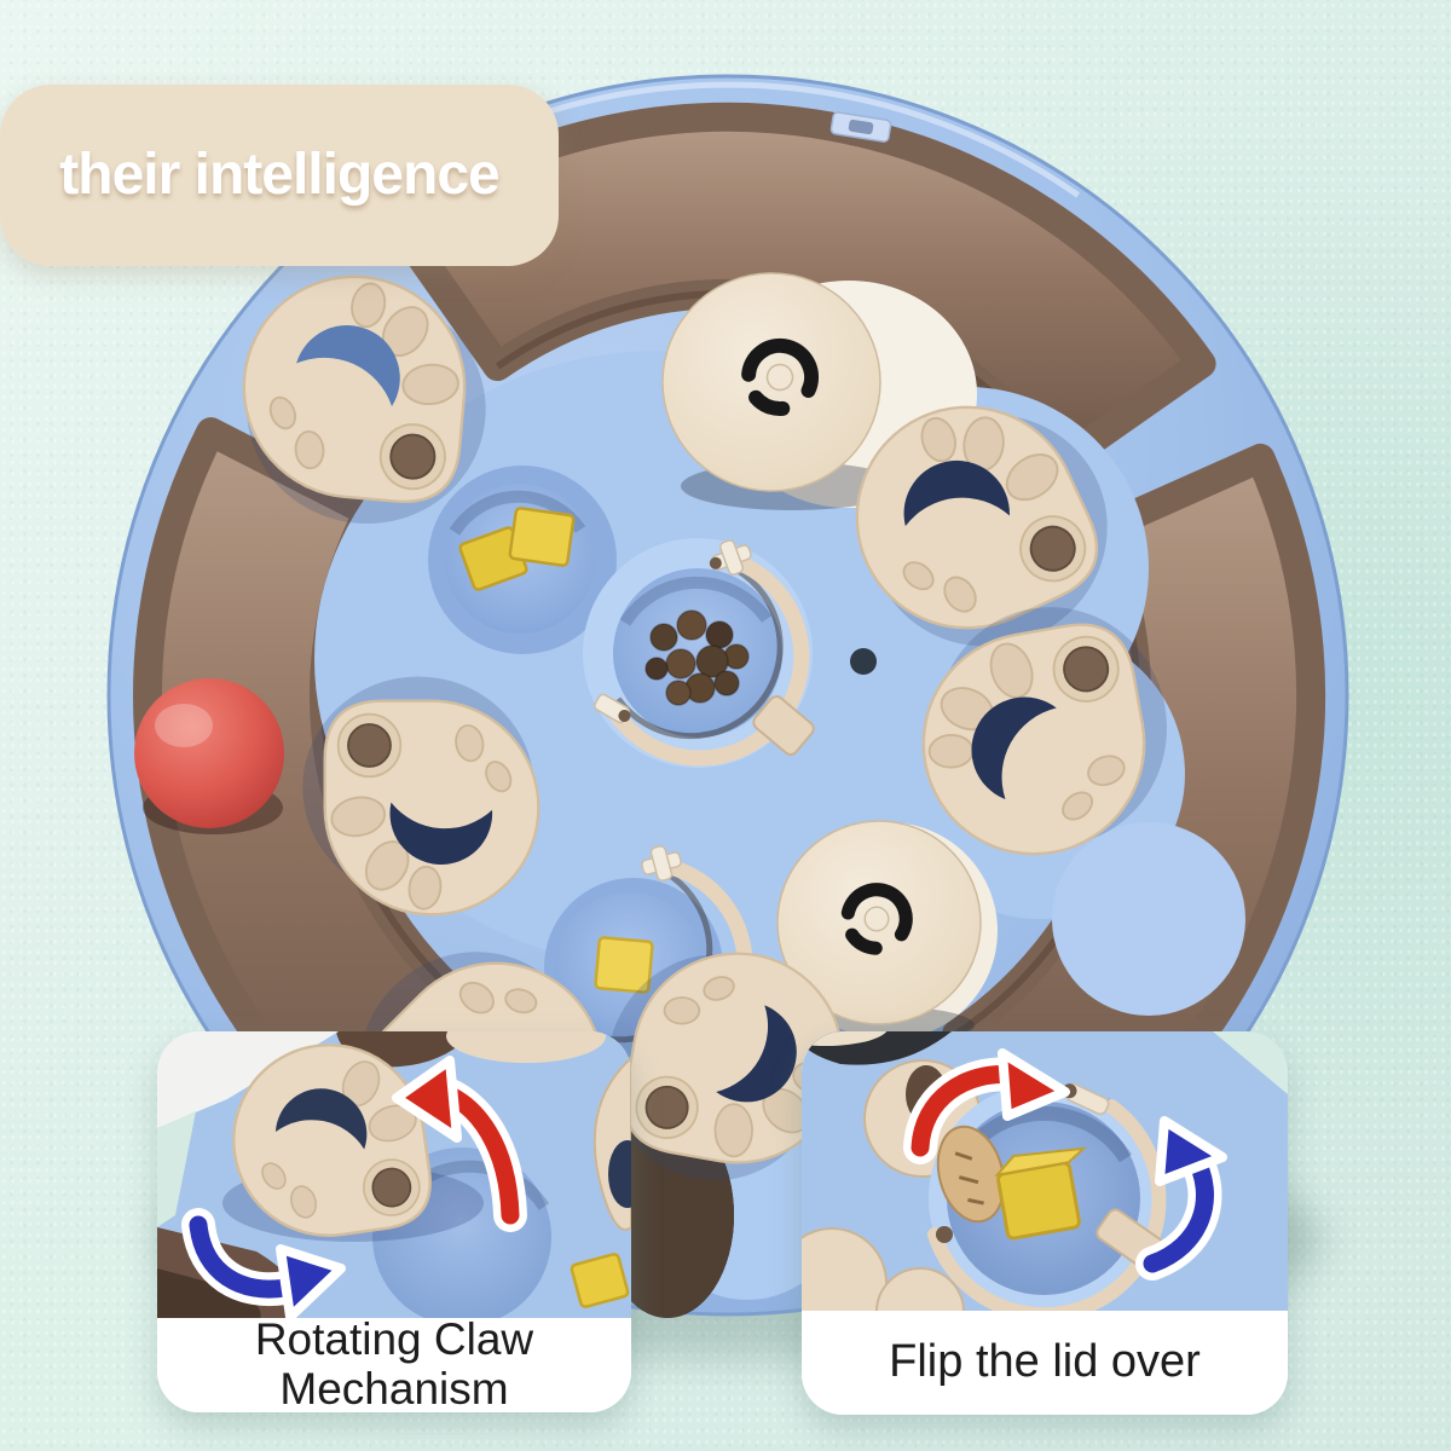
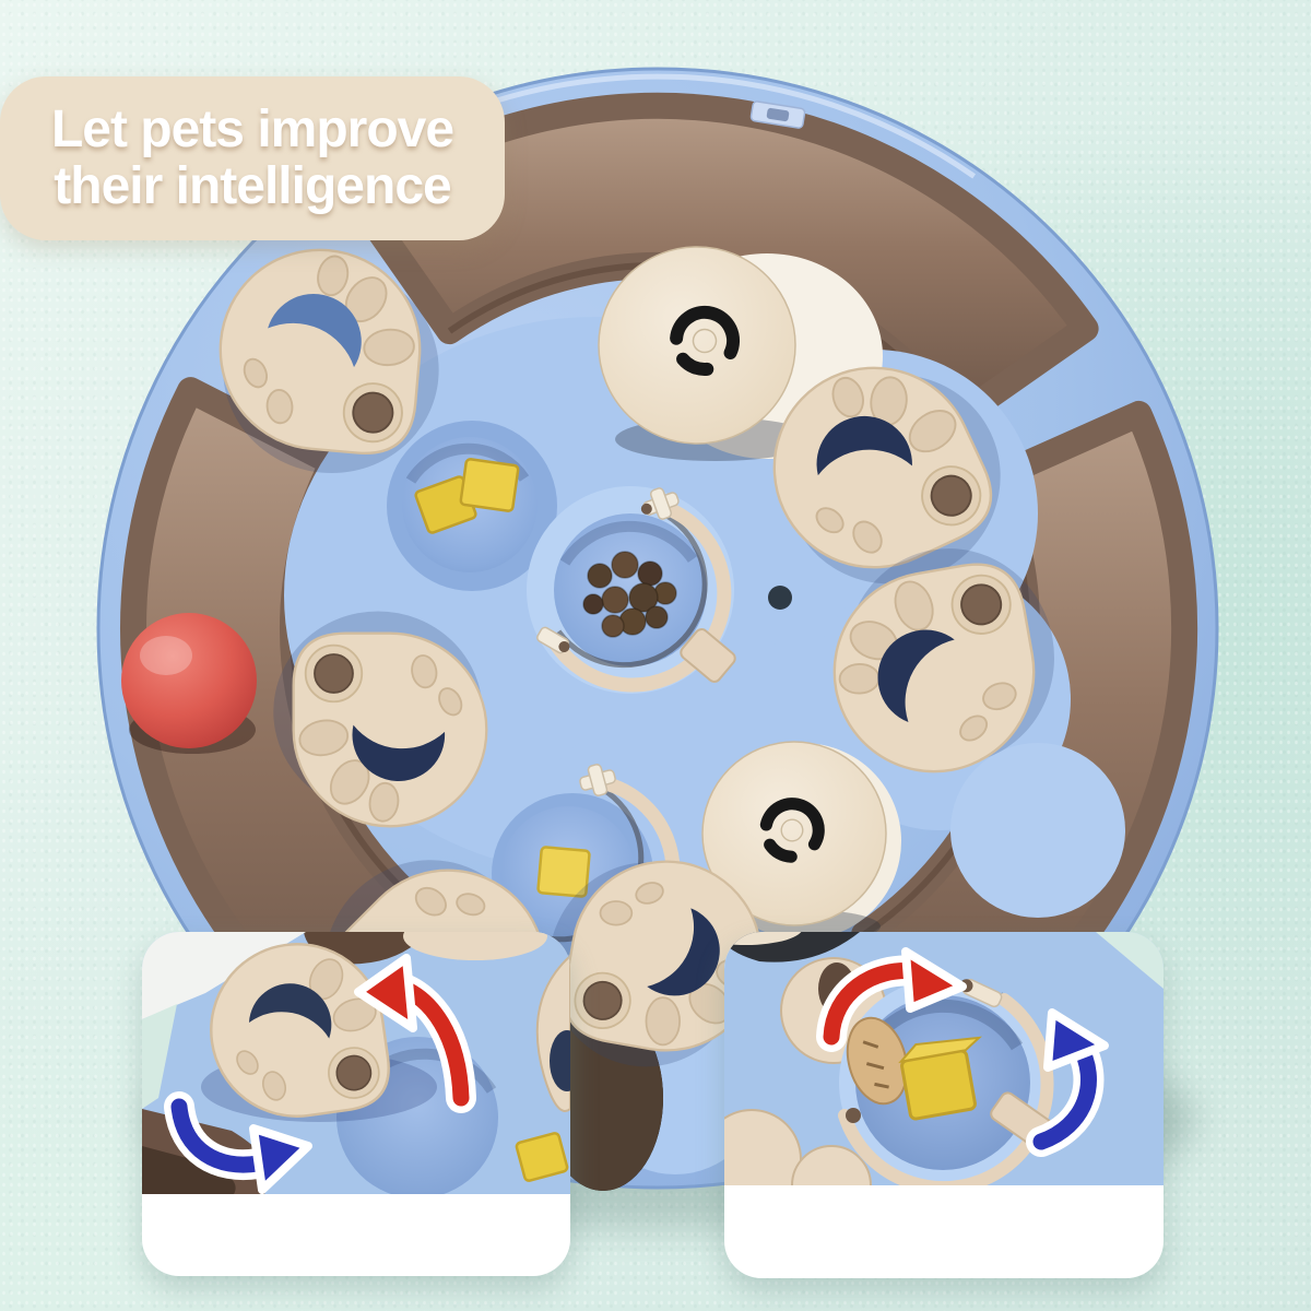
+ Let pets improve
  their intelligence
- Rotating Claw
- Mechanism
- Flip the lid over
